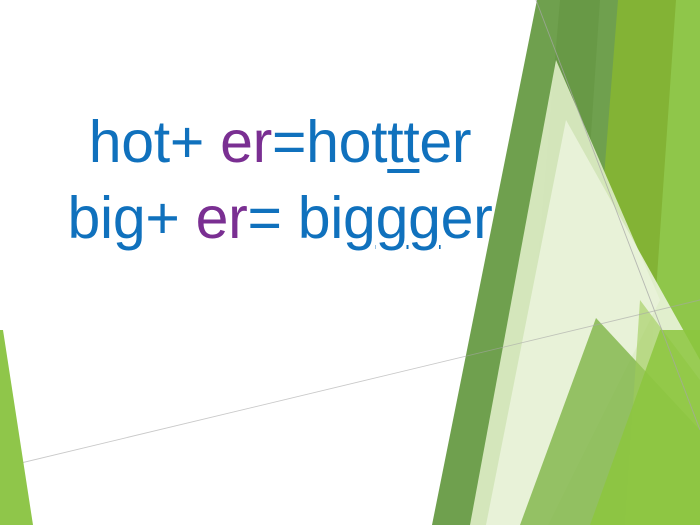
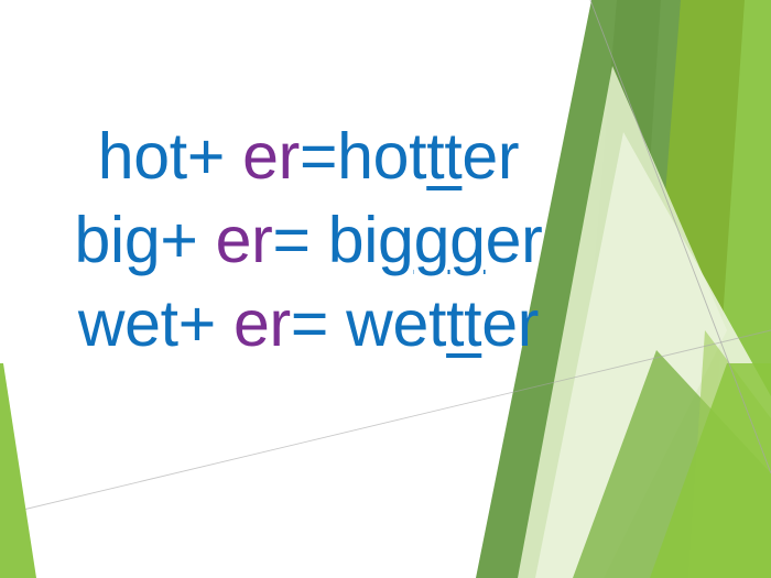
  hot+ er=hottter
  big+ er= biggger
+ wet+ er= wettter
